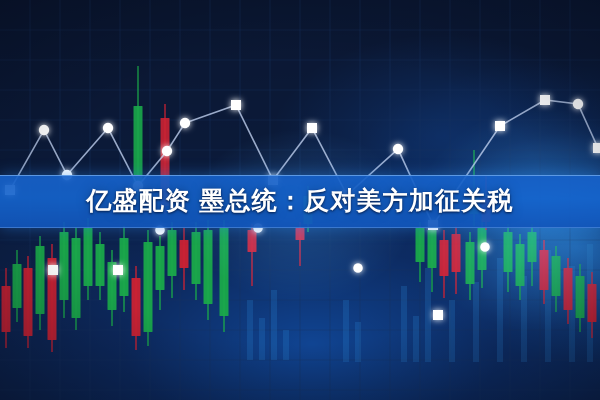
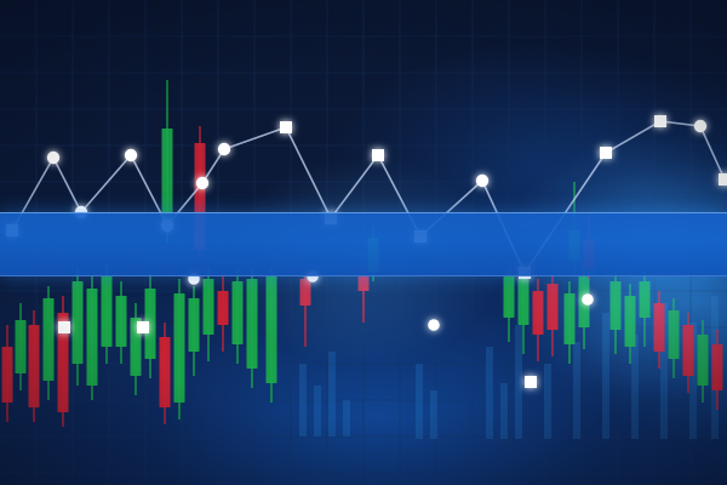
- 亿盛配资 墨总统：反对美方加征关税
